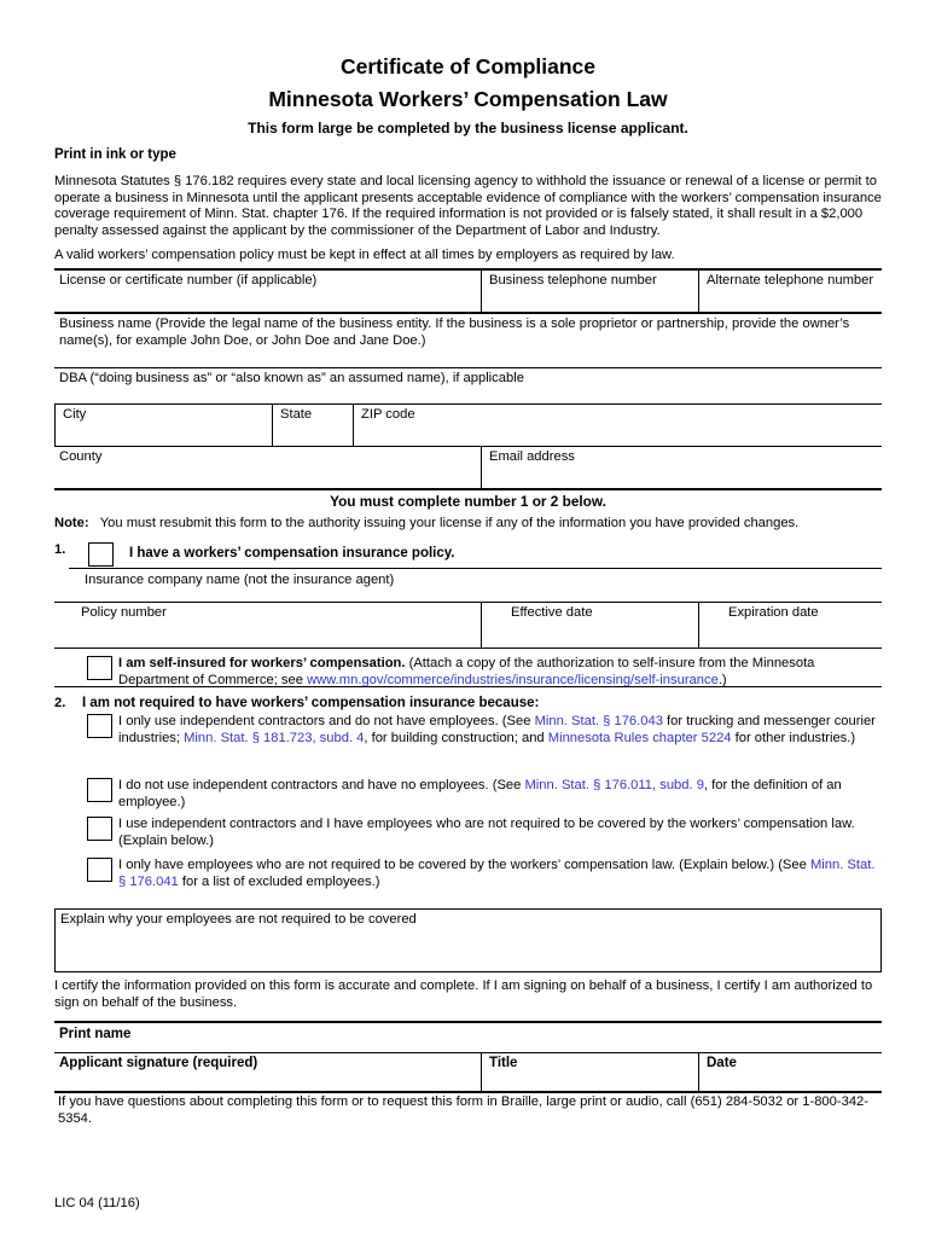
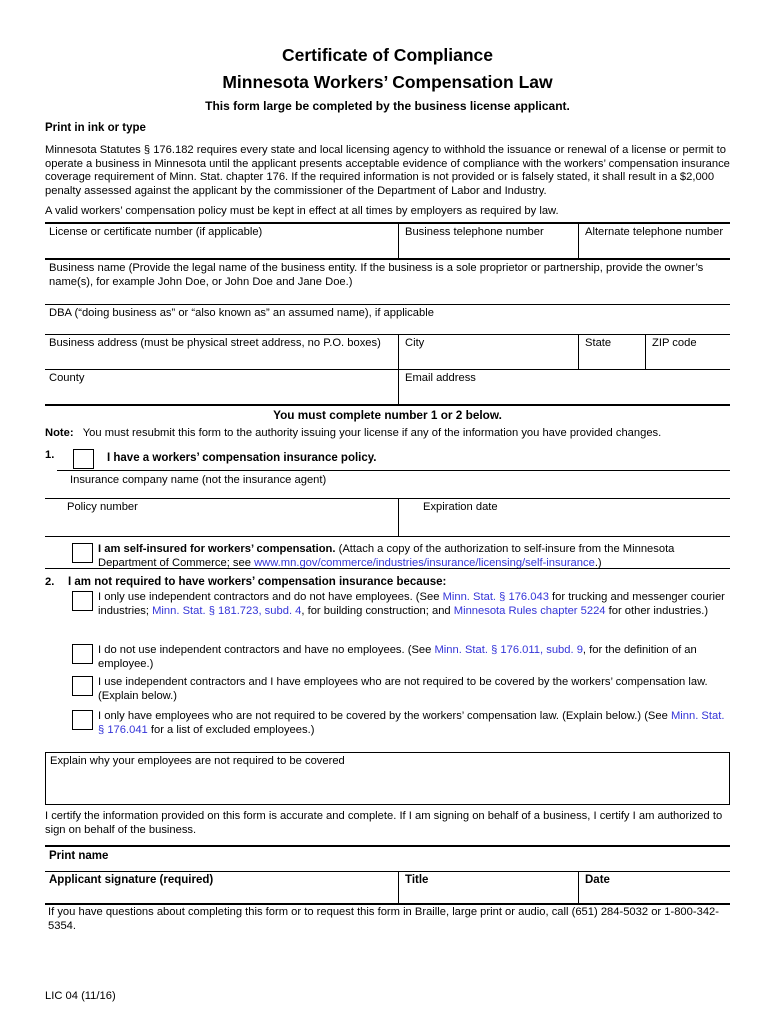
  Certificate of Compliance
  Minnesota Workers’ Compensation Law
  This form large be completed by the business license applicant.
  Print in ink or type
  Minnesota Statutes § 176.182 requires every state and local licensing agency to withhold the issuance or renewal of a license or permit to operate a business in Minnesota until the applicant presents acceptable evidence of compliance with the workers’ compensation insurance coverage requirement of Minn. Stat. chapter 176. If the required information is not provided or is falsely stated, it shall result in a $2,000 penalty assessed against the applicant by the commissioner of the Department of Labor and Industry.
  A valid workers’ compensation policy must be kept in effect at all times by employers as required by law.
  License or certificate number (if applicable)
  Business telephone number
  Alternate telephone number
  Business name (Provide the legal name of the business entity. If the business is a sole proprietor or partnership, provide the owner’s name(s), for example John Doe, or John Doe and Jane Doe.)
  DBA (“doing business as” or “also known as” an assumed name), if applicable
+ Business address (must be physical street address, no P.O. boxes)
  City
  State
  ZIP code
  County
  Email address
  You must complete number 1 or 2 below.
  Note: You must resubmit this form to the authority issuing your license if any of the information you have provided changes.
  1.
  I have a workers’ compensation insurance policy.
  Insurance company name (not the insurance agent)
  Policy number
- Effective date
  Expiration date
  I am self-insured for workers’ compensation. (Attach a copy of the authorization to self-insure from the Minnesota Department of Commerce; see www.mn.gov/commerce/industries/insurance/licensing/self-insurance.)
  2.
  I am not required to have workers’ compensation insurance because:
  I only use independent contractors and do not have employees. (See Minn. Stat. § 176.043 for trucking and messenger courier industries; Minn. Stat. § 181.723, subd. 4, for building construction; and Minnesota Rules chapter 5224 for other industries.)
  I do not use independent contractors and have no employees. (See Minn. Stat. § 176.011, subd. 9, for the definition of an employee.)
  I use independent contractors and I have employees who are not required to be covered by the workers’ compensation law. (Explain below.)
  I only have employees who are not required to be covered by the workers’ compensation law. (Explain below.) (See Minn. Stat. § 176.041 for a list of excluded employees.)
  Explain why your employees are not required to be covered
  I certify the information provided on this form is accurate and complete. If I am signing on behalf of a business, I certify I am authorized to sign on behalf of the business.
  Print name
  Applicant signature (required)
  Title
  Date
  If you have questions about completing this form or to request this form in Braille, large print or audio, call (651) 284-5032 or 1-800-342-5354.
  LIC 04 (11/16)
